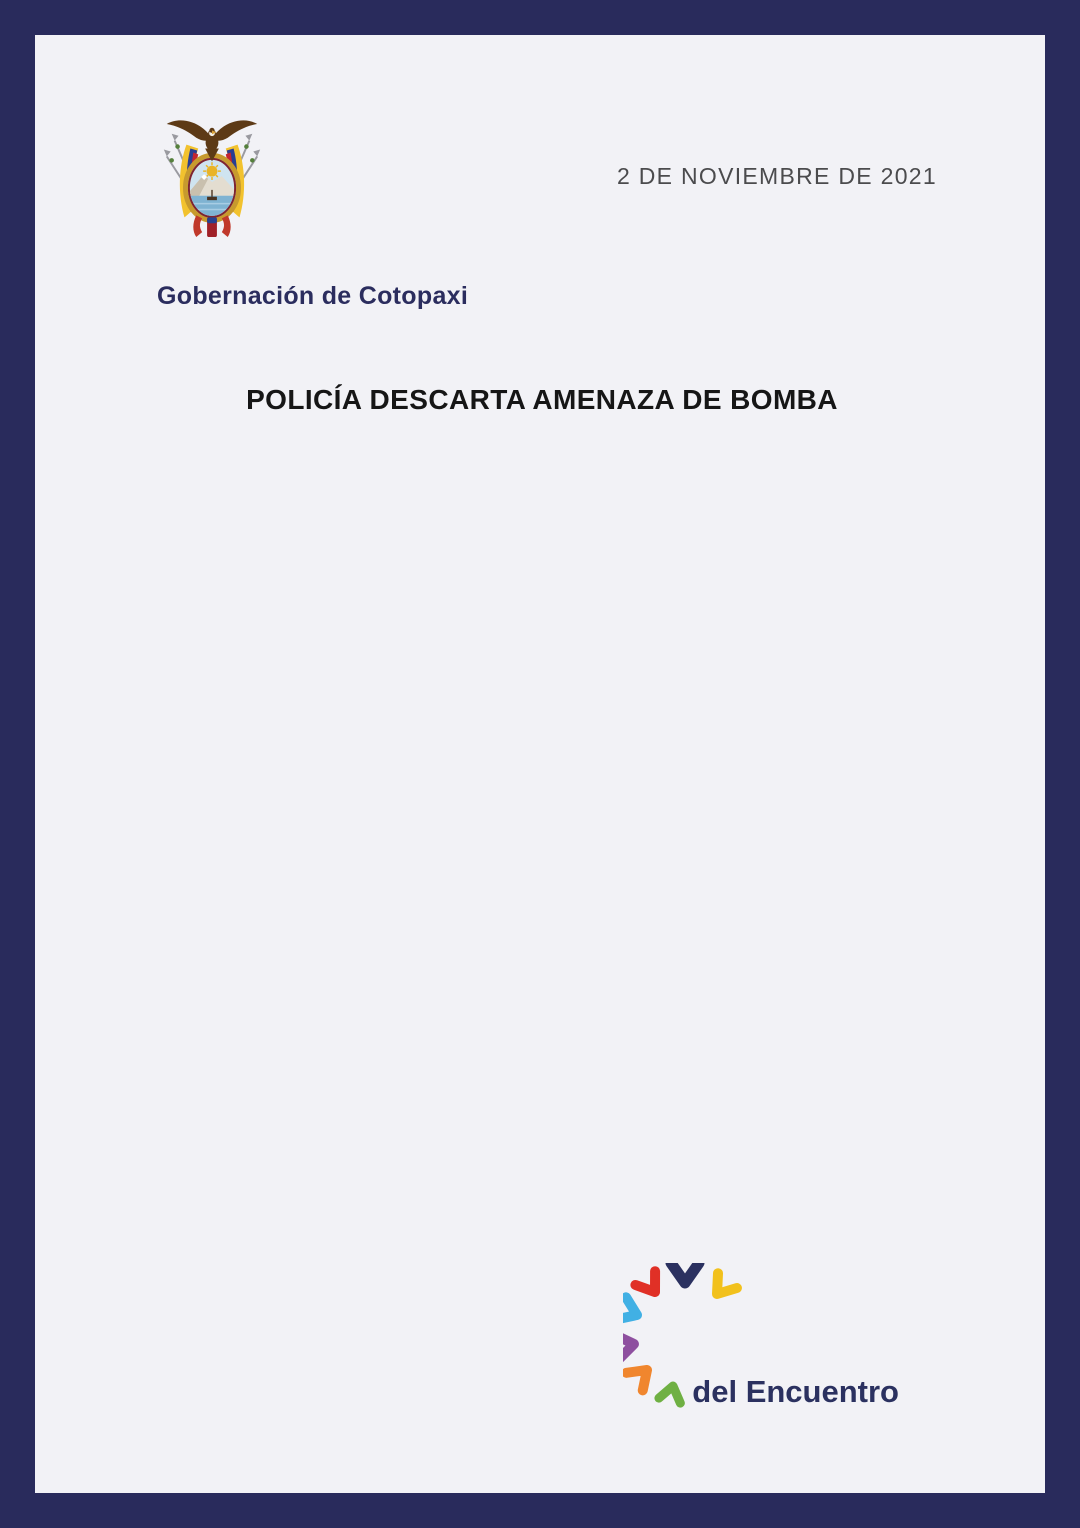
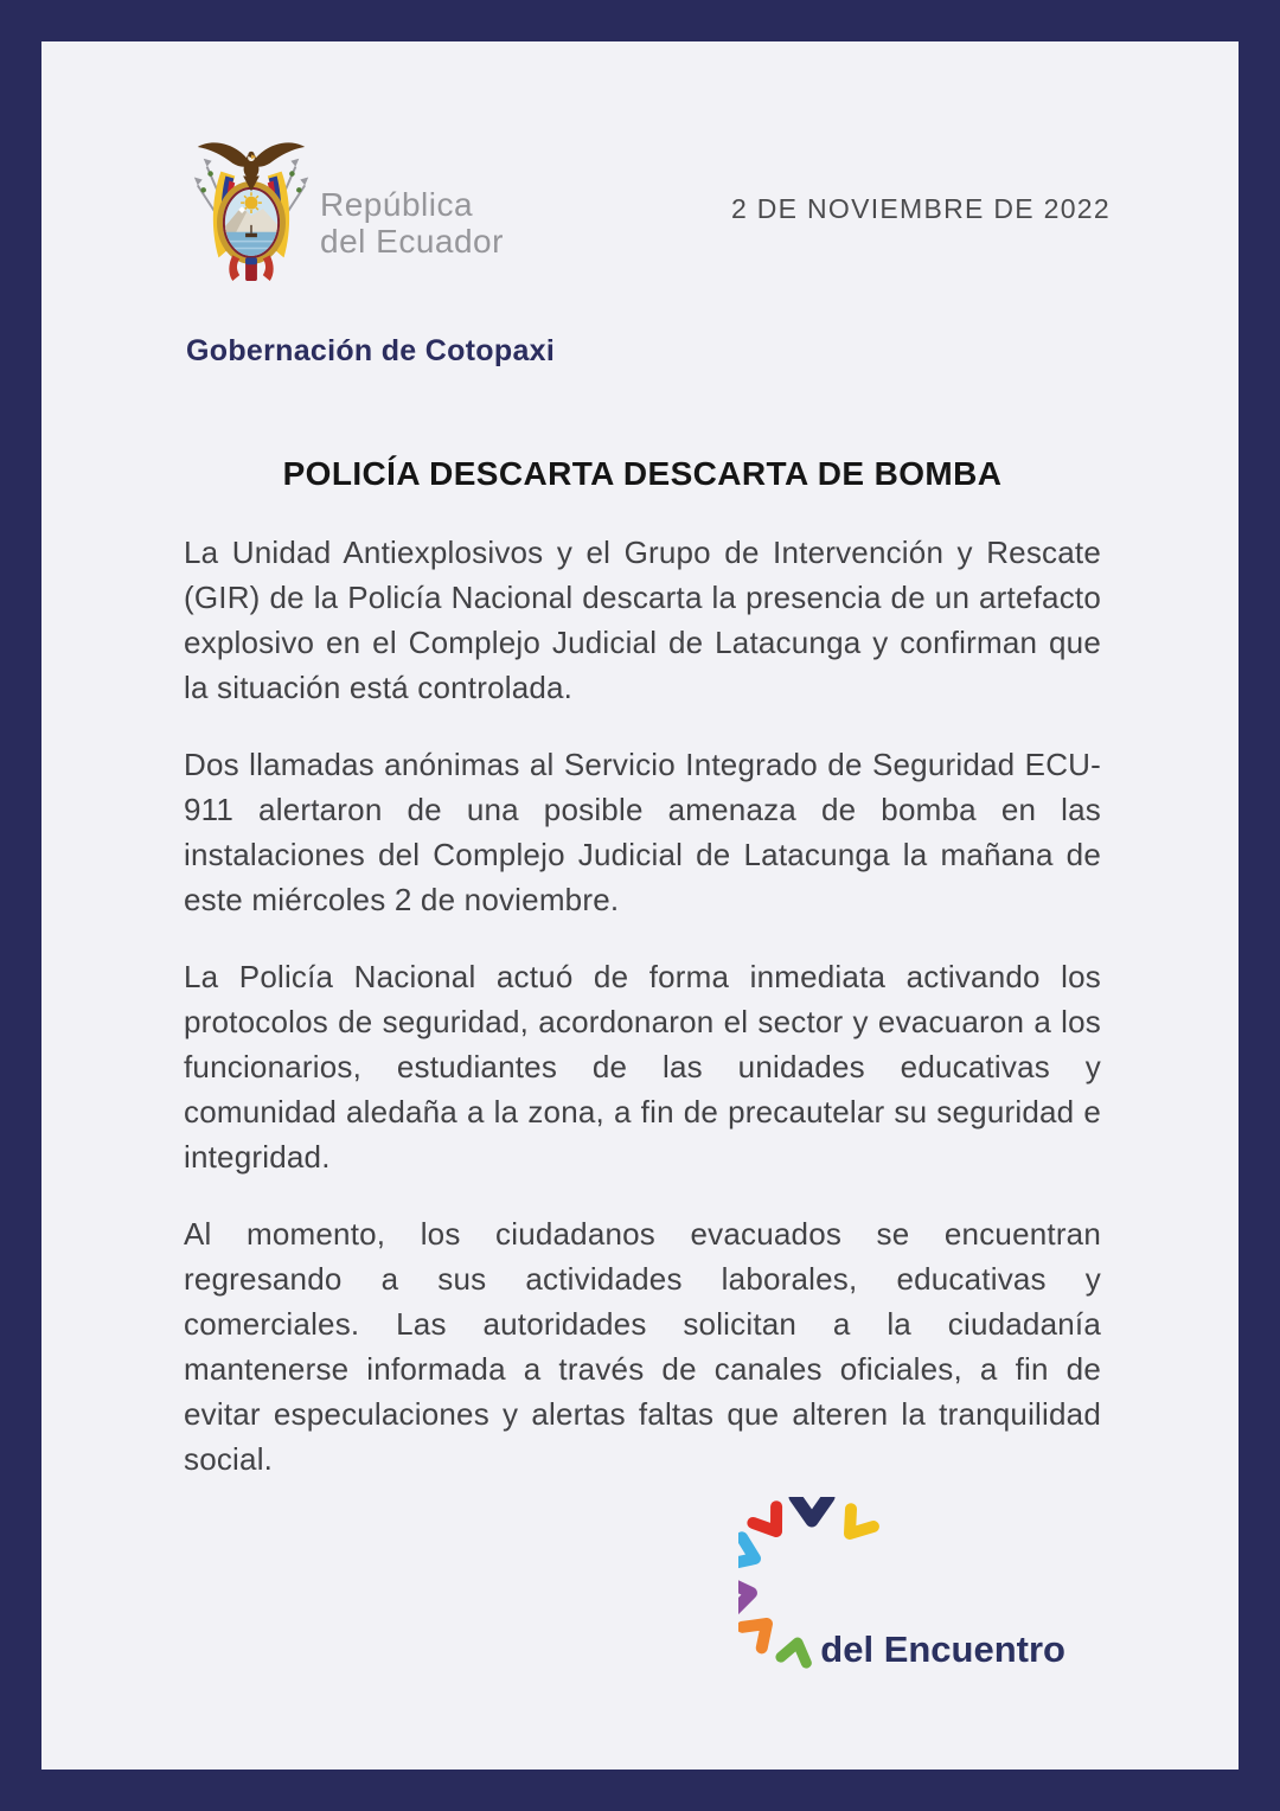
+ República
+ del Ecuador
- 2 DE NOVIEMBRE DE 2021
+ 2 DE NOVIEMBRE DE 2022
  Gobernación de Cotopaxi
- POLICÍA DESCARTA AMENAZA DE BOMBA
+ POLICÍA DESCARTA DESCARTA DE BOMBA
+ La Unidad Antiexplosivos y el Grupo de Intervención y Rescate (GIR) de la Policía Nacional descarta la presencia de un artefacto explosivo en el Complejo Judicial de Latacunga y confirman que la situación está controlada.
+ Dos llamadas anónimas al Servicio Integrado de Seguridad ECU-911 alertaron de una posible amenaza de bomba en las instalaciones del Complejo Judicial de Latacunga la mañana de este miércoles 2 de noviembre.
+ La Policía Nacional actuó de forma inmediata activando los protocolos de seguridad, acordonaron el sector y evacuaron a los funcionarios, estudiantes de las unidades educativas y comunidad aledaña a la zona, a fin de precautelar su seguridad e integridad.
+ Al momento, los ciudadanos evacuados se encuentran regresando a sus actividades laborales, educativas y comerciales. Las autoridades solicitan a la ciudadanía mantenerse informada a través de canales oficiales, a fin de evitar especulaciones y alertas faltas que alteren la tranquilidad social.
  del Encuentro
